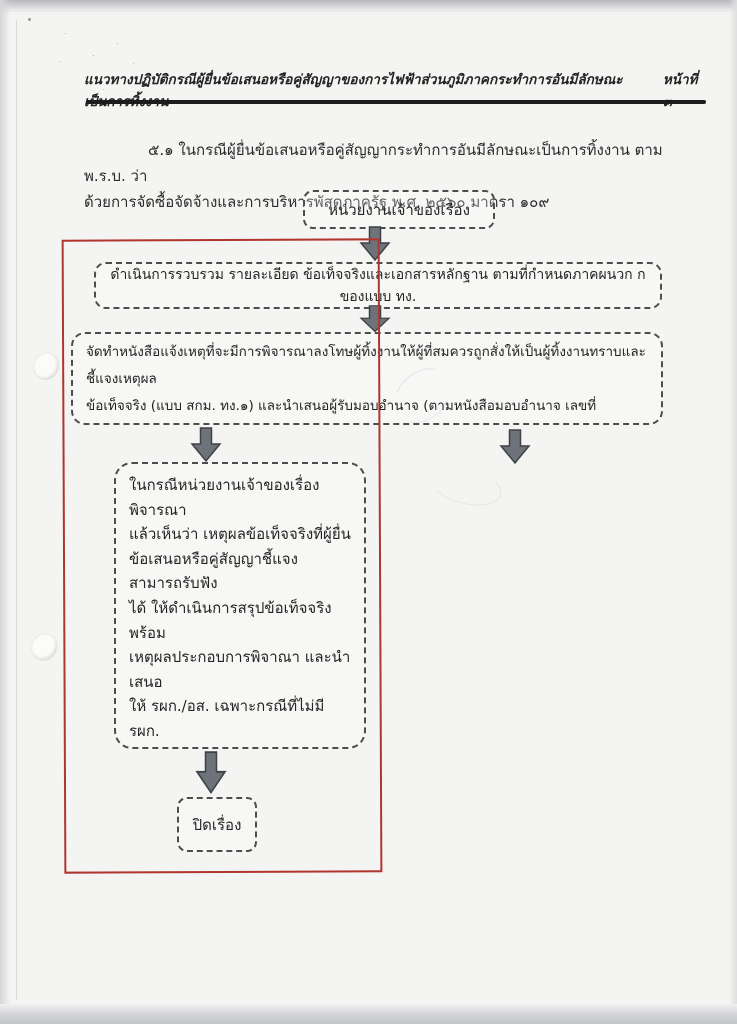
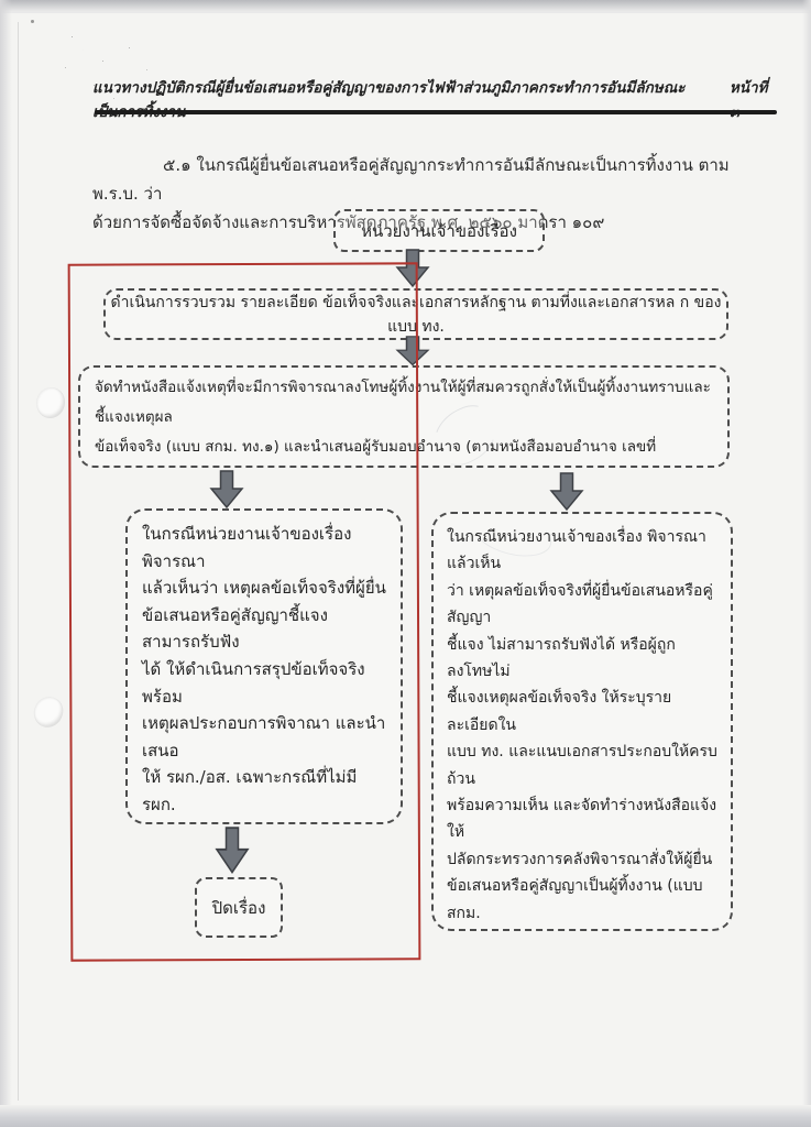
  แนวทางปฏิบัติกรณีผู้ยื่นข้อเสนอหรือคู่สัญญาของการไฟฟ้าส่วนภูมิภาคกระทำการอันมีลักษณะ
  หน้าที่
  ๕.๑ ในกรณีผู้ยื่นข้อเสนอหรือคู่สัญญากระทำการอันมีลักษณะเป็นการทิ้งงาน ตาม พ.ร.บ. ว่า
  ด้วยการจัดซื้อจัดจ้างและการบริหารพัสดุภาครัฐ พ.ศ. ๒๕๖๐ มาตรา ๑๐๙
  หน่วยงานเจ้าของเรื่อง
- ดำเนินการรวบรวม รายละเอียด ข้อเท็จจริงและเอกสารหลักฐาน ตามที่กำหนดภาคผนวก ก ของแบบ ทง.
+ ดำเนินการรวบรวม รายละเอียด ข้อเท็จจริงและเอกสารหลักฐาน ตามที่งและเอกสารหล ก ของแบบ ทง.
  จัดทำหนังสือแจ้งเหตุที่จะมีการพิจารณาลงโทษผู้ทิ้งงานให้ผู้ที่สมควรถูกสั่งให้เป็นผู้ทิ้งงานทราบและชี้แจงเหตุผล
  ข้อเท็จจริง (แบบ สกม. ทง.๑) และนำเสนอผู้รับมอบอำนาจ (ตามหนังสือมอบอำนาจ เลขที่
  ในกรณีหน่วยงานเจ้าของเรื่อง พิจารณา
  แล้วเห็นว่า เหตุผลข้อเท็จจริงที่ผู้ยื่น
  ข้อเสนอหรือคู่สัญญาชี้แจง สามารถรับฟัง
  ได้ ให้ดำเนินการสรุปข้อเท็จจริง พร้อม
  เหตุผลประกอบการพิจาณา และนำเสนอ
  ให้ รผก./อส. เฉพาะกรณีที่ไม่มี รผก.
+ ในกรณีหน่วยงานเจ้าของเรื่อง พิจารณาแล้วเห็น
+ ว่า เหตุผลข้อเท็จจริงที่ผู้ยื่นข้อเสนอหรือคู่สัญญา
+ ชี้แจง ไม่สามารถรับฟังได้ หรือผู้ถูกลงโทษไม่
+ ชี้แจงเหตุผลข้อเท็จจริง ให้ระบุรายละเอียดใน
+ แบบ ทง. และแนบเอกสารประกอบให้ครบถ้วน
+ พร้อมความเห็น และจัดทำร่างหนังสือแจ้งให้
+ ปลัดกระทรวงการคลังพิจารณาสั่งให้ผู้ยื่น
+ ข้อเสนอหรือคู่สัญญาเป็นผู้ทิ้งงาน (แบบ สกม.
  ปิดเรื่อง
